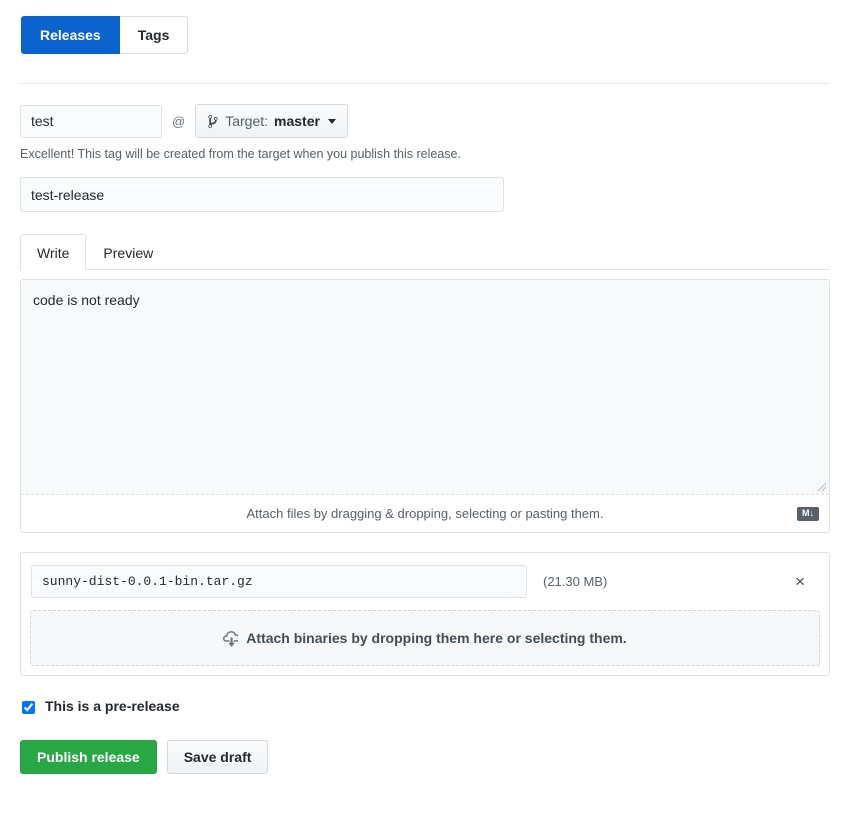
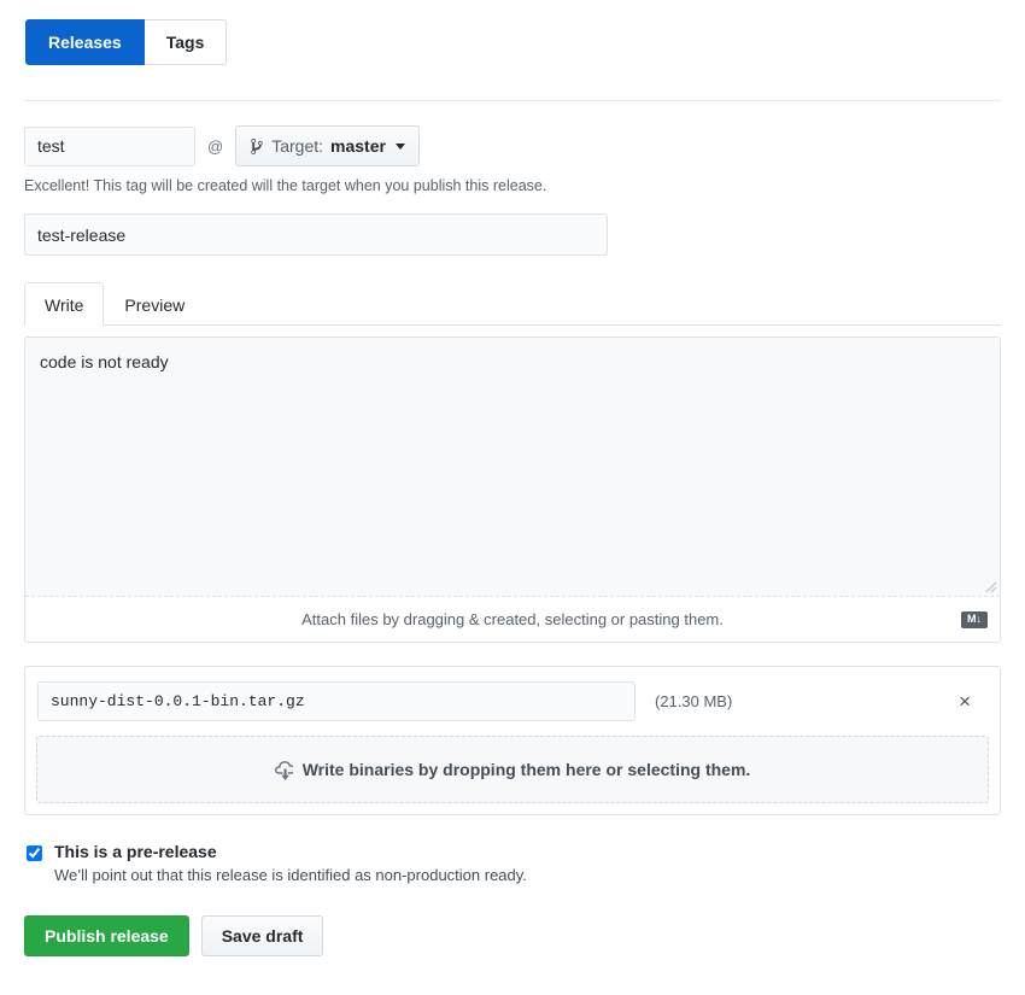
  Releases
  Tags
  test
  @
  Target:
  master
- Excellent! This tag will be created from the target when you publish this release.
+ Excellent! This tag will be created will the target when you publish this release.
  test-release
  Write
  Preview
  code is not ready
- Attach files by dragging & dropping, selecting or pasting them.
+ Attach files by dragging & created, selecting or pasting them.
  M↓
  sunny-dist-0.0.1-bin.tar.gz
  (21.30 MB)
  ×
- Attach binaries by dropping them here or selecting them.
+ Write binaries by dropping them here or selecting them.
  This is a pre-release
+ We’ll point out that this release is identified as non-production ready.
  Publish release
  Save draft
